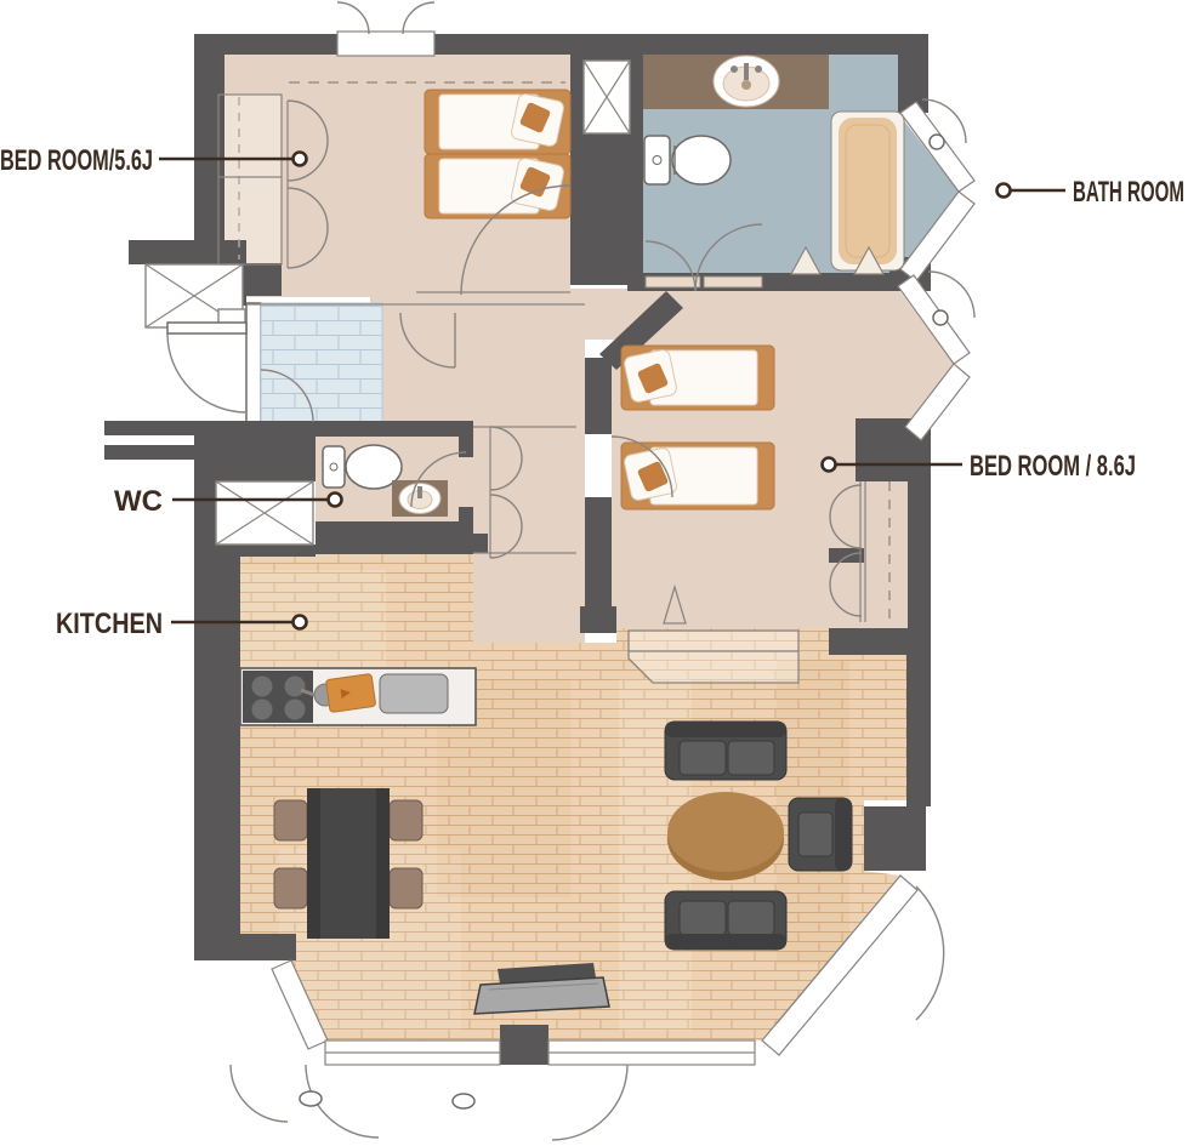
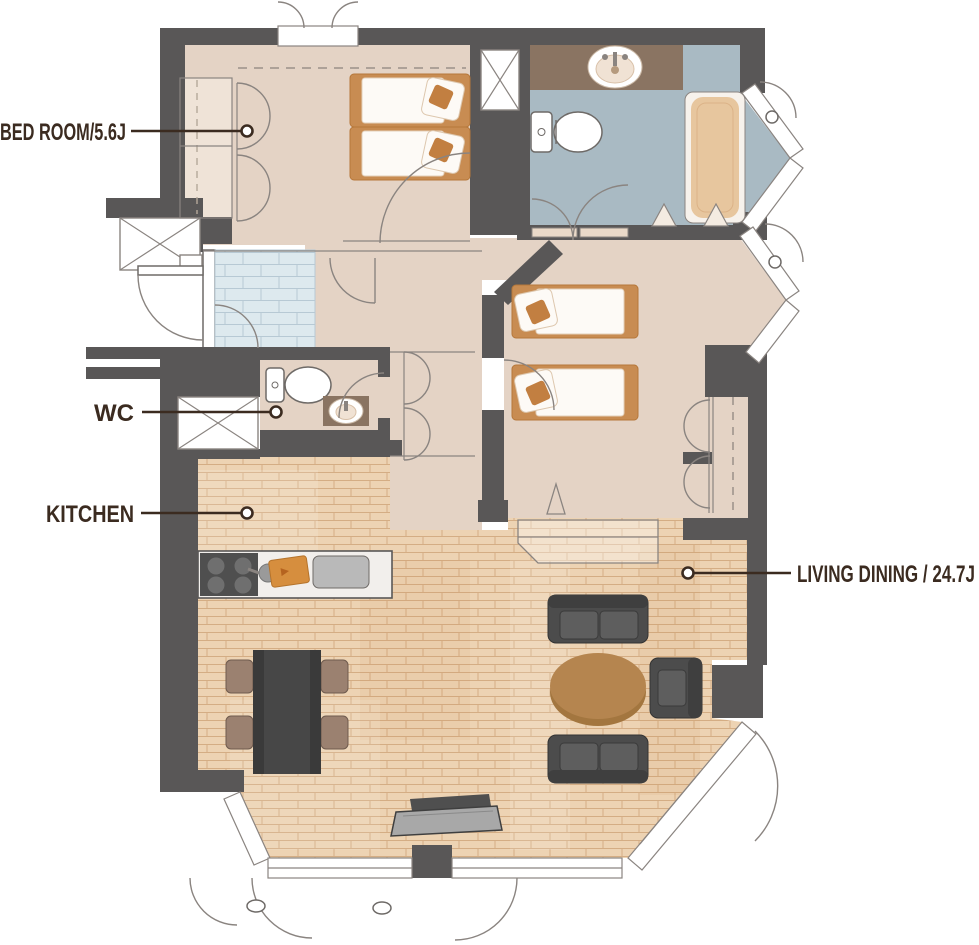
  BED ROOM/5.6J
- BATH ROOM
- BED ROOM / 8.6J
  WC
  KITCHEN
+ LIVING DINING / 24.7J
